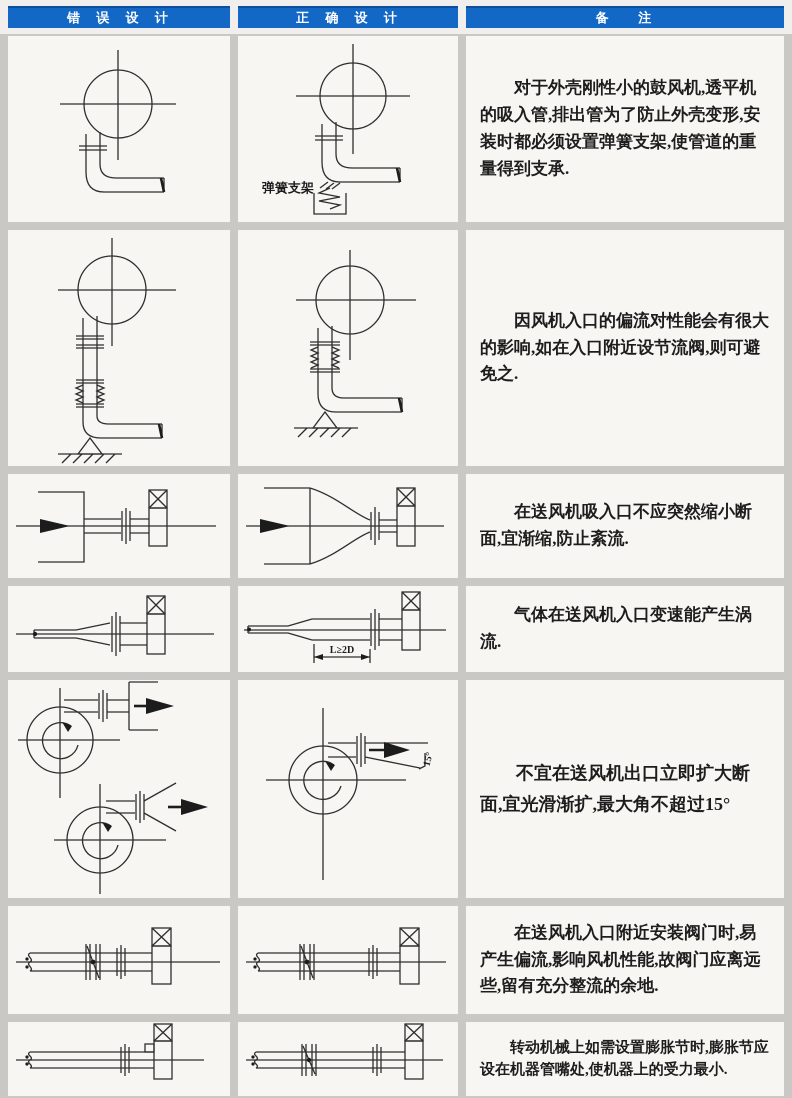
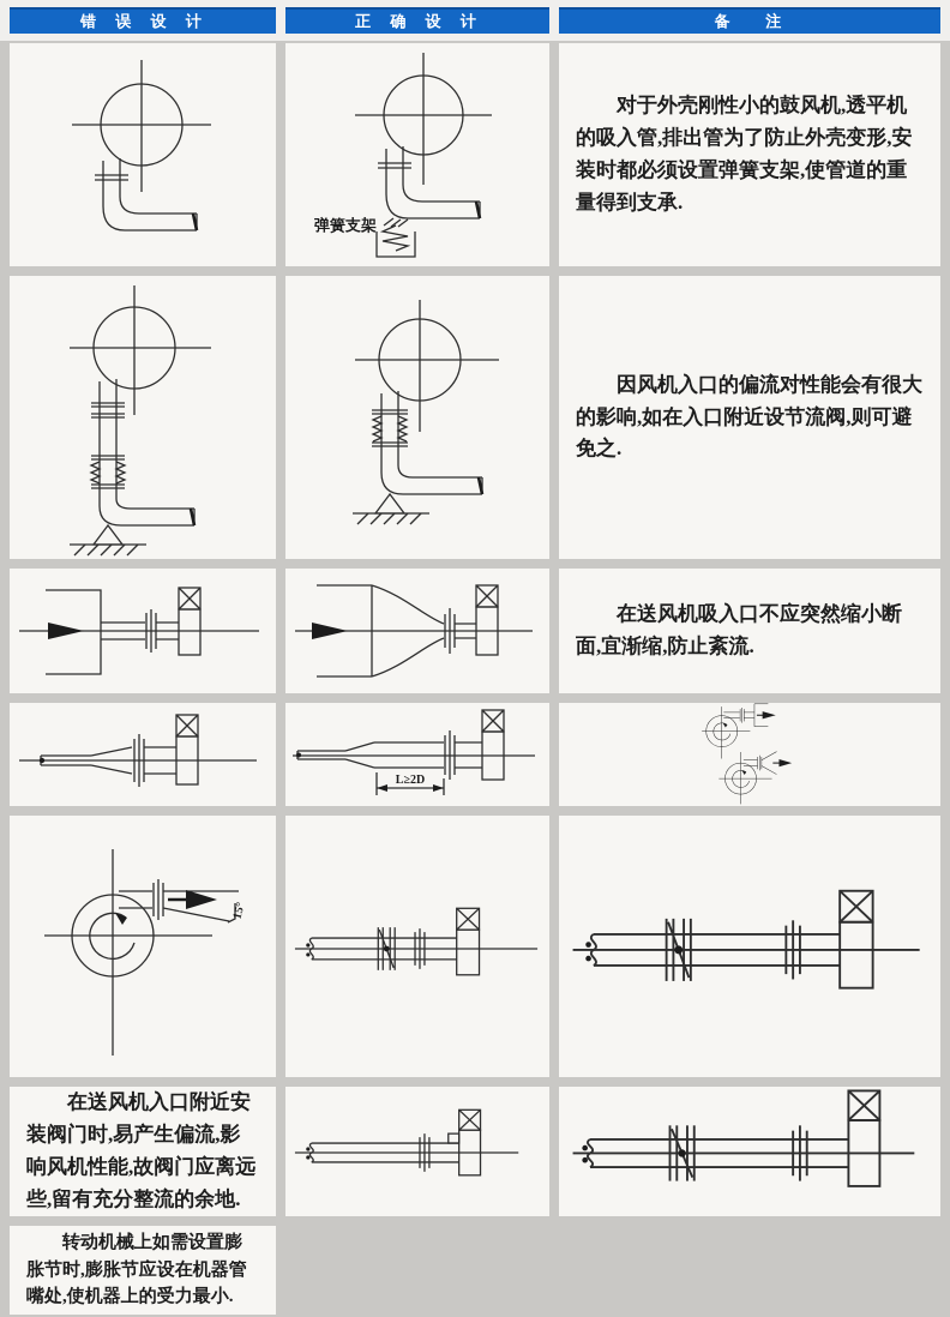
  错 误 设 计
  正 确 设 计
  备 注
  弹簧支架
  对于外壳刚性小的鼓风机,透平机的吸入管,排出管为了防止外壳变形,安装时都必须设置弹簧支架,使管道的重量得到支承.
  因风机入口的偏流对性能会有很大的影响,如在入口附近设节流阀,则可避免之.
  在送风机吸入口不应突然缩小断面,宜渐缩,防止紊流.
  L≥2D
- 气体在送风机入口变速能产生涡流.
- 不宜在送风机出口立即扩大断面,宜光滑渐扩,最大角不超过15°
  在送风机入口附近安装阀门时,易产生偏流,影响风机性能,故阀门应离远些,留有充分整流的余地.
  转动机械上如需设置膨胀节时,膨胀节应设在机器管嘴处,使机器上的受力最小.
